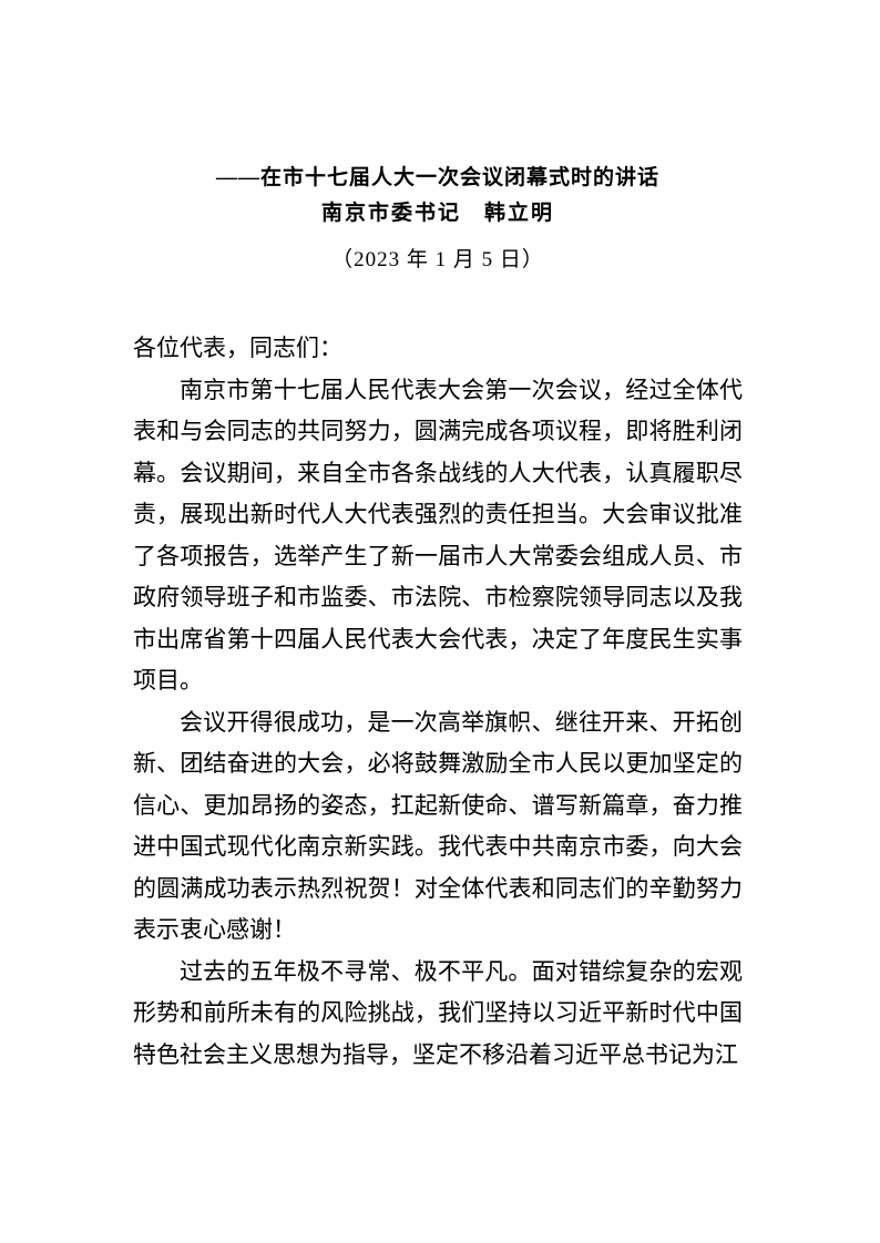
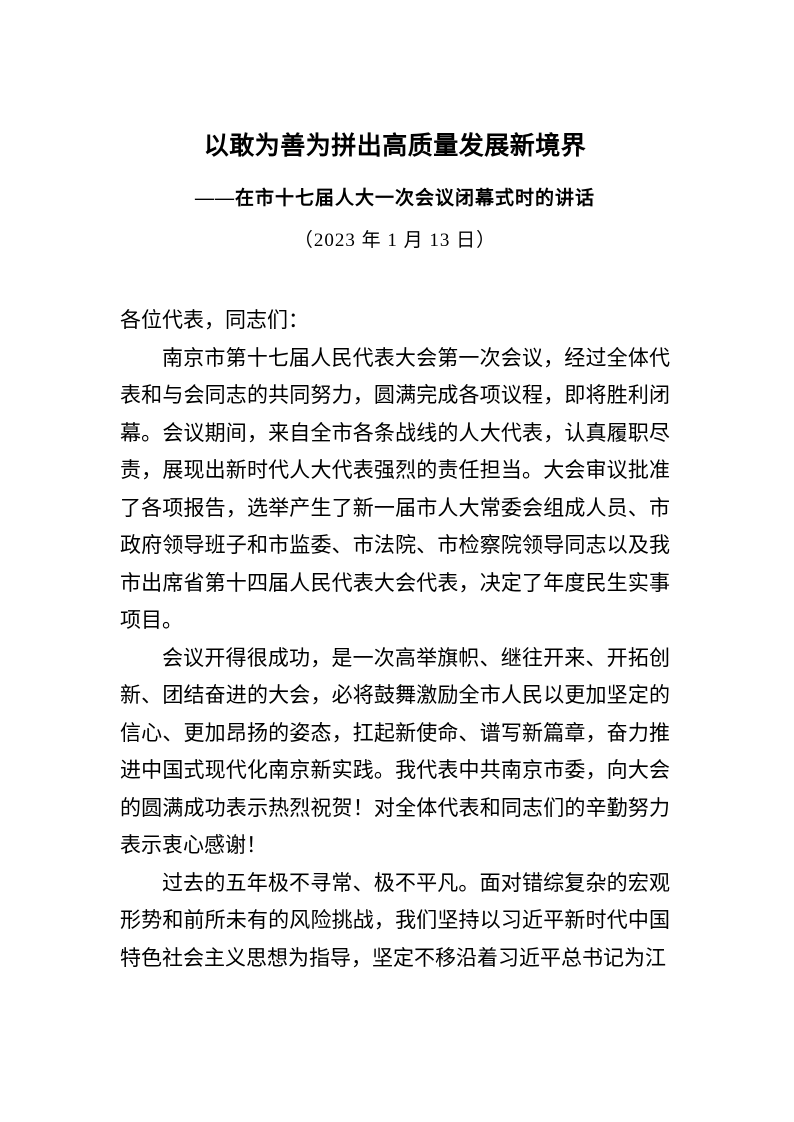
+ 以敢为善为拼出高质量发展新境界
  ——在市十七届人大一次会议闭幕式时的讲话
- 南京市委书记 韩立明
- （2023 年 1 月 5 日）
+ （2023 年 1 月 13 日）
  各位代表，同志们：
  南京市第十七届人民代表大会第一次会议，经过全体代表和与会同志的共同努力，圆满完成各项议程，即将胜利闭幕。会议期间，来自全市各条战线的人大代表，认真履职尽责，展现出新时代人大代表强烈的责任担当。大会审议批准了各项报告，选举产生了新一届市人大常委会组成人员、市政府领导班子和市监委、市法院、市检察院领导同志以及我市出席省第十四届人民代表大会代表，决定了年度民生实事项目。
  会议开得很成功，是一次高举旗帜、继往开来、开拓创新、团结奋进的大会，必将鼓舞激励全市人民以更加坚定的信心、更加昂扬的姿态，扛起新使命、谱写新篇章，奋力推进中国式现代化南京新实践。我代表中共南京市委，向大会的圆满成功表示热烈祝贺！对全体代表和同志们的辛勤努力表示衷心感谢！
  过去的五年极不寻常、极不平凡。面对错综复杂的宏观形势和前所未有的风险挑战，我们坚持以习近平新时代中国特色社会主义思想为指导，坚定不移沿着习近平总书记为江
